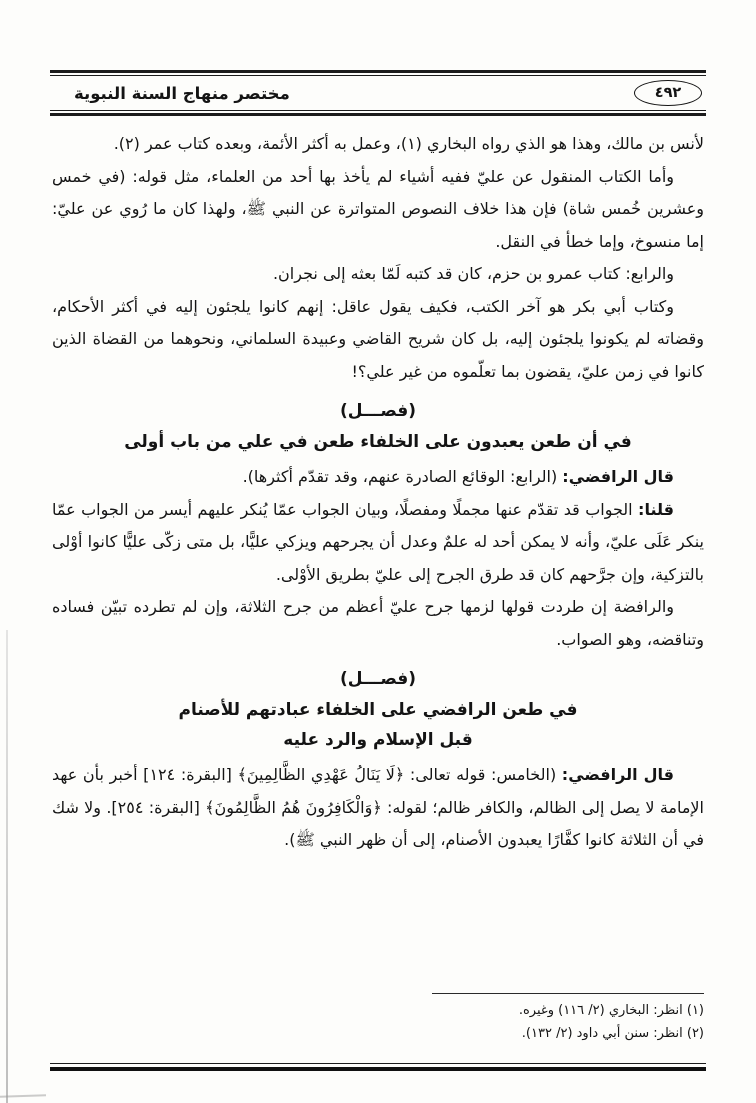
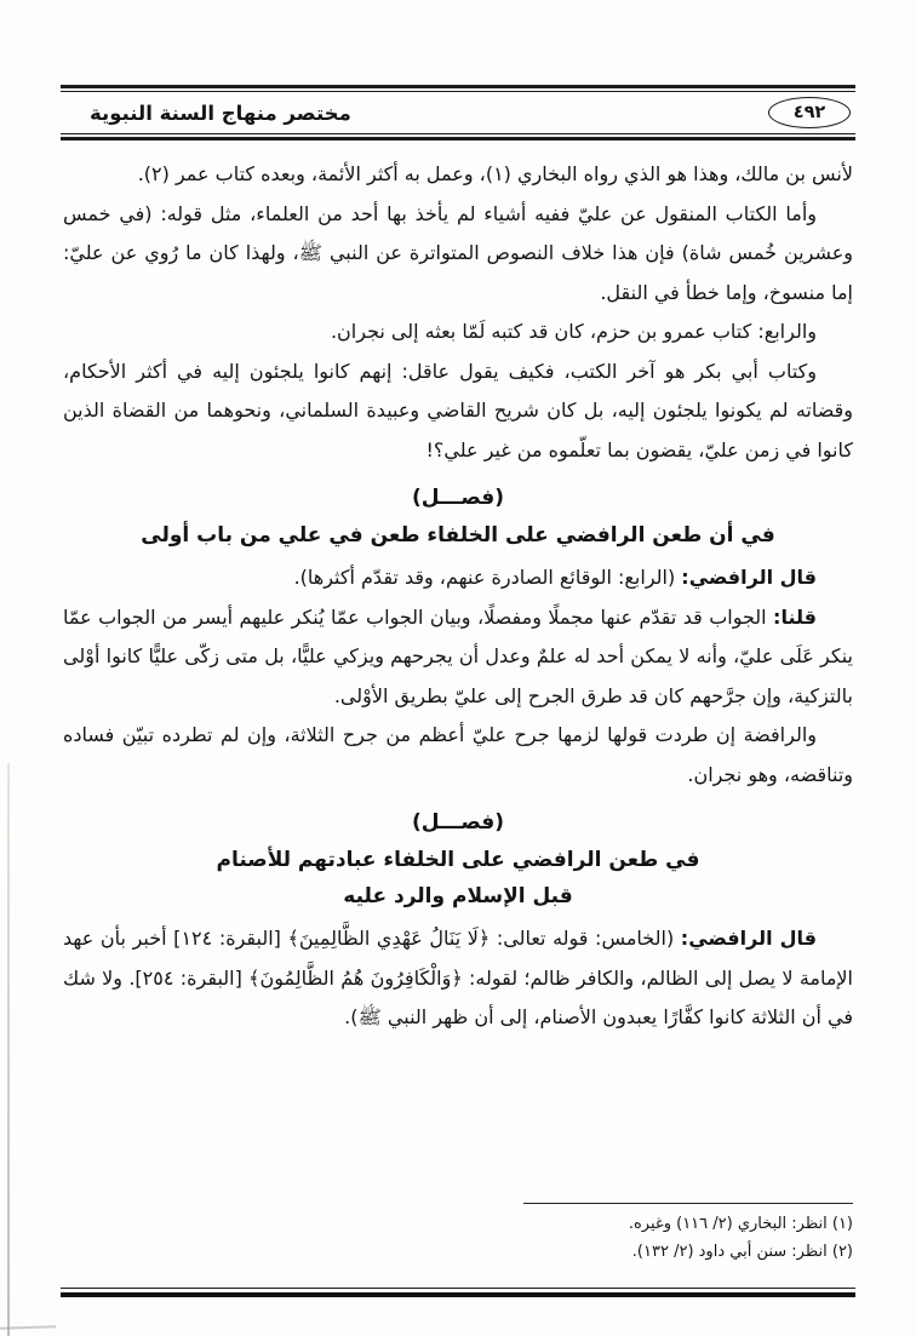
  ٤٩٢
  مختصر منهاج السنة النبوية
  لأنس بن مالك، وهذا هو الذي رواه البخاري (١)، وعمل به أكثر الأئمة، وبعده كتاب عمر (٢).
  وأما الكتاب المنقول عن عليّ ففيه أشياء لم يأخذ بها أحد من العلماء، مثل قوله: (في خمس وعشرين خُمس شاة) فإن هذا خلاف النصوص المتواترة عن النبي ﷺ، ولهذا كان ما رُوي عن عليّ: إما منسوخ، وإما خطأ في النقل.
  والرابع: كتاب عمرو بن حزم، كان قد كتبه لَمّا بعثه إلى نجران.
  وكتاب أبي بكر هو آخر الكتب، فكيف يقول عاقل: إنهم كانوا يلجئون إليه في أكثر الأحكام، وقضاته لم يكونوا يلجئون إليه، بل كان شريح القاضي وعبيدة السلماني، ونحوهما من القضاة الذين كانوا في زمن عليّ، يقضون بما تعلّموه من غير علي؟!
  (فصـــل)
- في أن طعن يعبدون على الخلفاء طعن في علي من باب أولى
+ في أن طعن الرافضي على الخلفاء طعن في علي من باب أولى
  قال الرافضي: (الرابع: الوقائع الصادرة عنهم، وقد تقدّم أكثرها).
  قلنا: الجواب قد تقدّم عنها مجملًا ومفصلًا، وبيان الجواب عمّا يُنكر عليهم أيسر من الجواب عمّا ينكر عَلَى عليّ، وأنه لا يمكن أحد له علمٌ وعدل أن يجرحهم ويزكي عليًّا، بل متى زكّى عليًّا كانوا أوْلى بالتزكية، وإن جرَّحهم كان قد طرق الجرح إلى عليّ بطريق الأوْلى.
- والرافضة إن طردت قولها لزمها جرح عليّ أعظم من جرح الثلاثة، وإن لم تطرده تبيّن فساده وتناقضه، وهو الصواب.
+ والرافضة إن طردت قولها لزمها جرح عليّ أعظم من جرح الثلاثة، وإن لم تطرده تبيّن فساده وتناقضه، وهو نجران.
  (فصـــل)
  في طعن الرافضي على الخلفاء عبادتهم للأصنام
  قبل الإسلام والرد عليه
  قال الرافضي: (الخامس: قوله تعالى: ﴿لَا يَنَالُ عَهْدِي الظَّالِمِينَ﴾ [البقرة: ١٢٤] أخبر بأن عهد الإمامة لا يصل إلى الظالم، والكافر ظالم؛ لقوله: ﴿وَالْكَافِرُونَ هُمُ الظَّالِمُونَ﴾ [البقرة: ٢٥٤]. ولا شك في أن الثلاثة كانوا كفَّارًا يعبدون الأصنام، إلى أن ظهر النبي ﷺ).
  (١) انظر: البخاري (٢/ ١١٦) وغيره.
  (٢) انظر: سنن أبي داود (٢/ ١٣٢).
